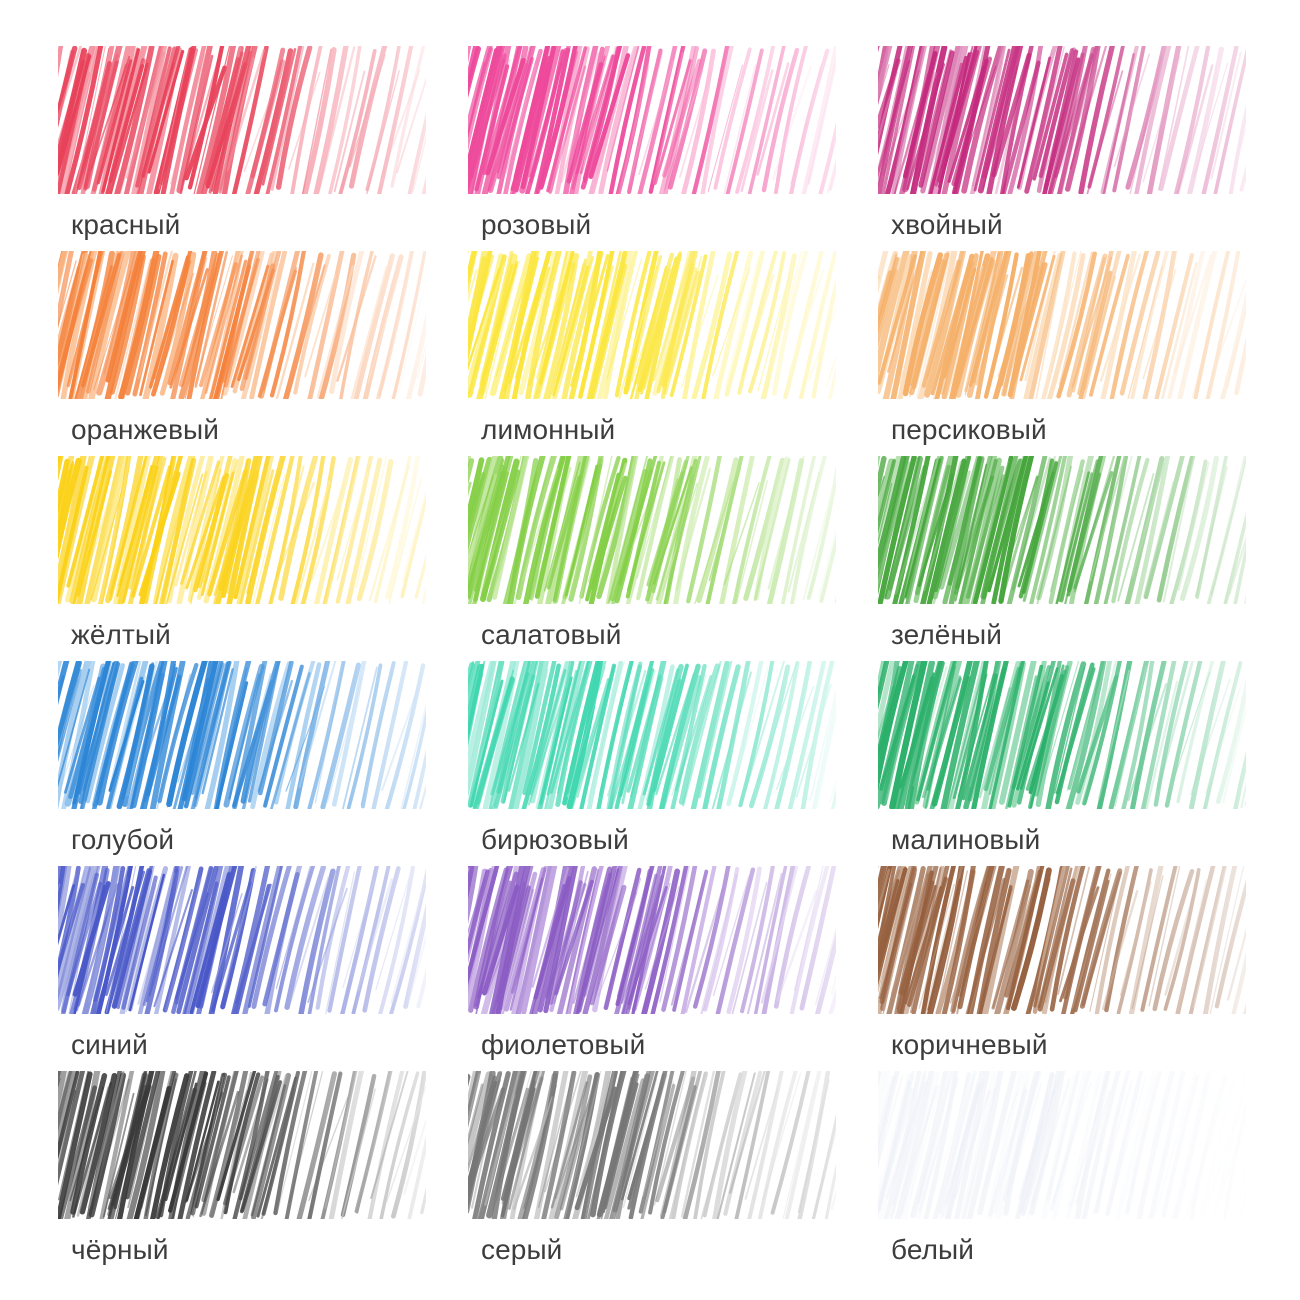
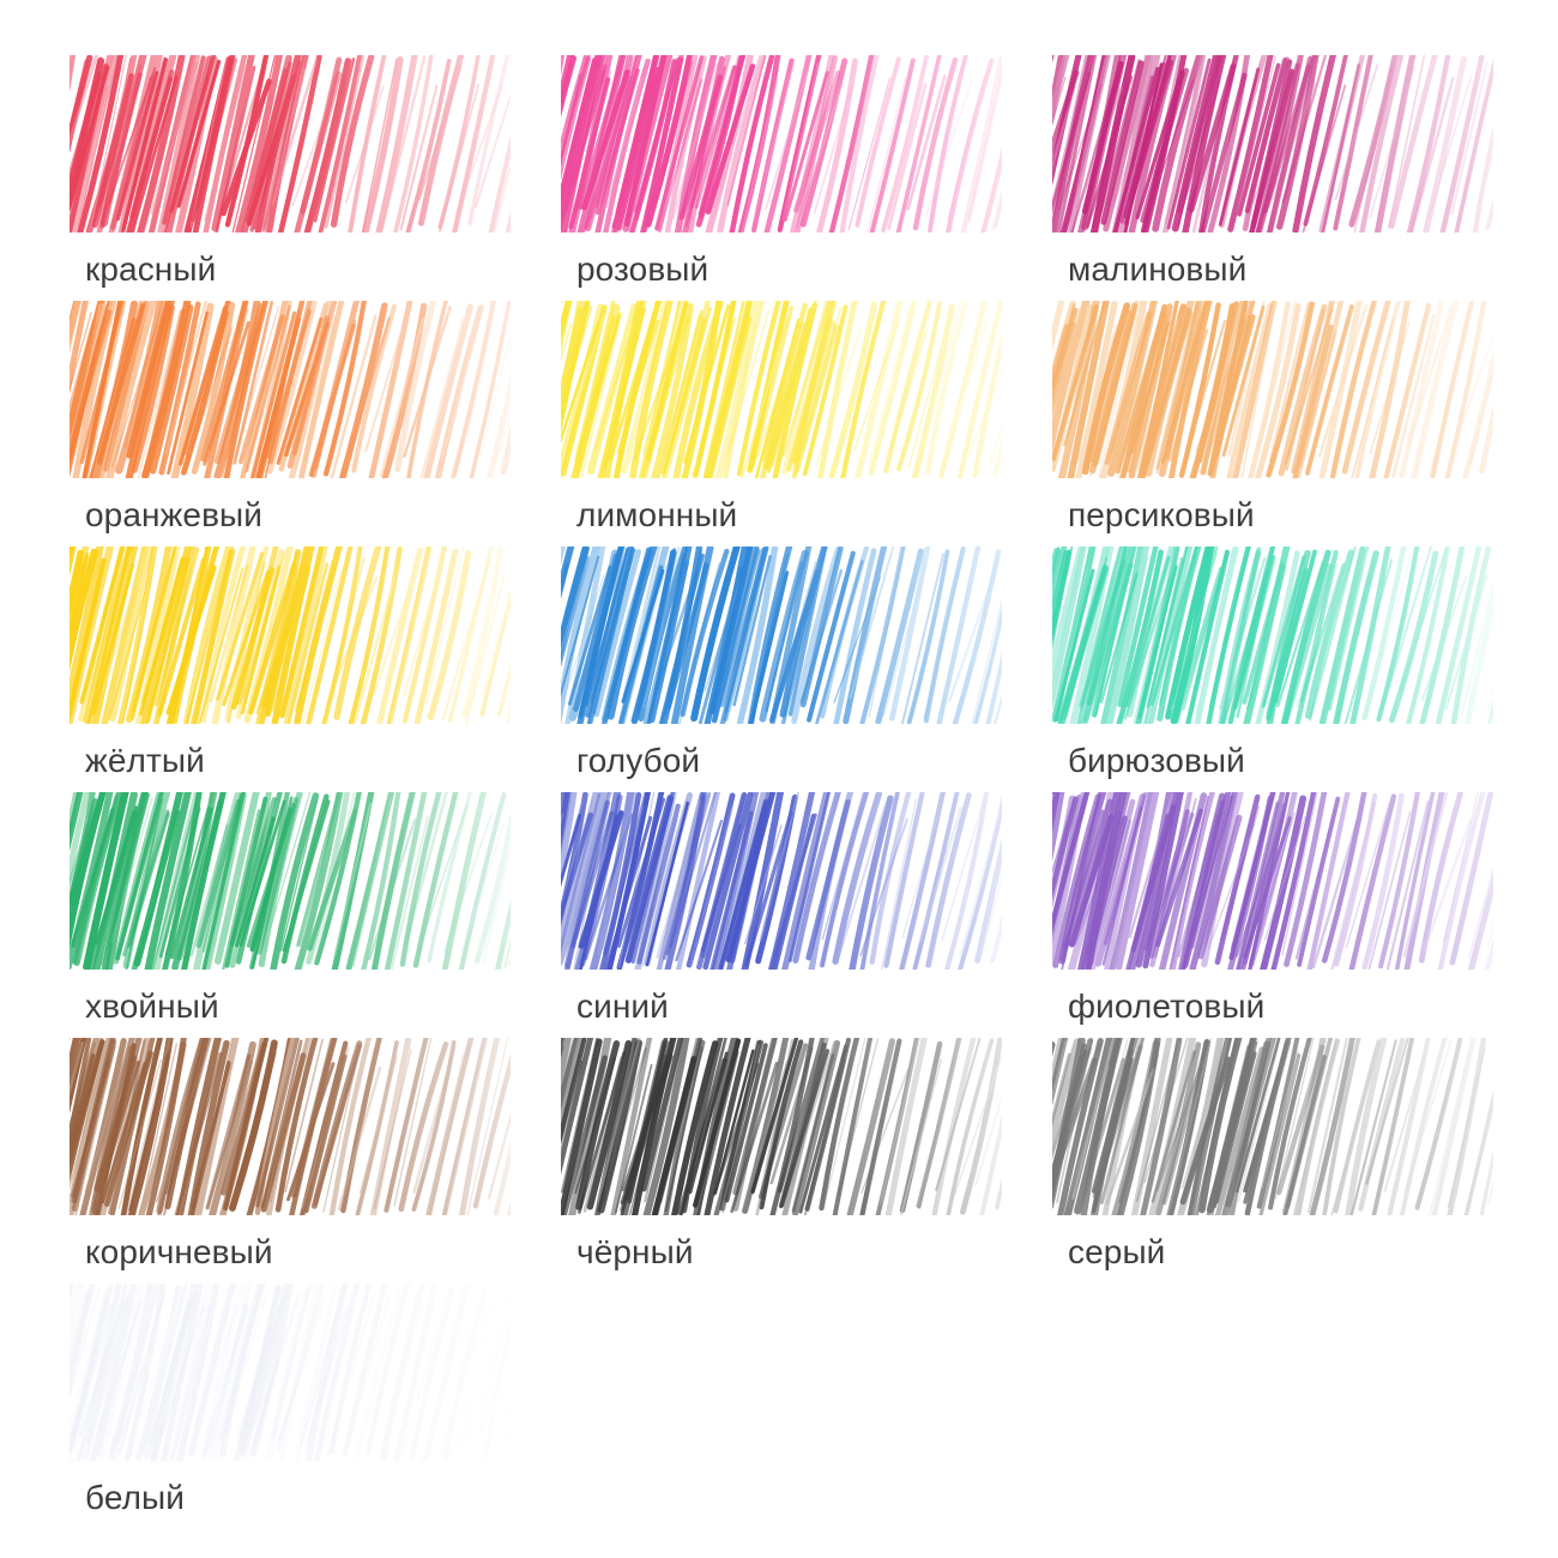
  красный
  розовый
- хвойный
+ малиновый
  оранжевый
  лимонный
  персиковый
  жёлтый
- салатовый
- зелёный
  голубой
  бирюзовый
- малиновый
+ хвойный
  синий
  фиолетовый
  коричневый
  чёрный
  серый
  белый
